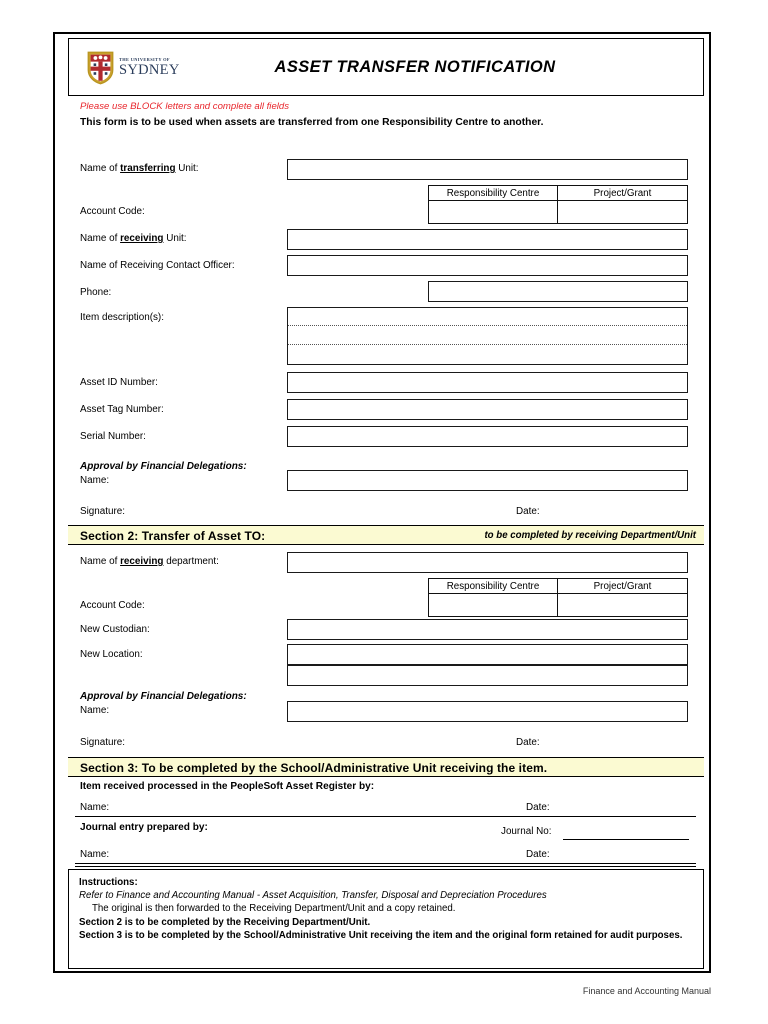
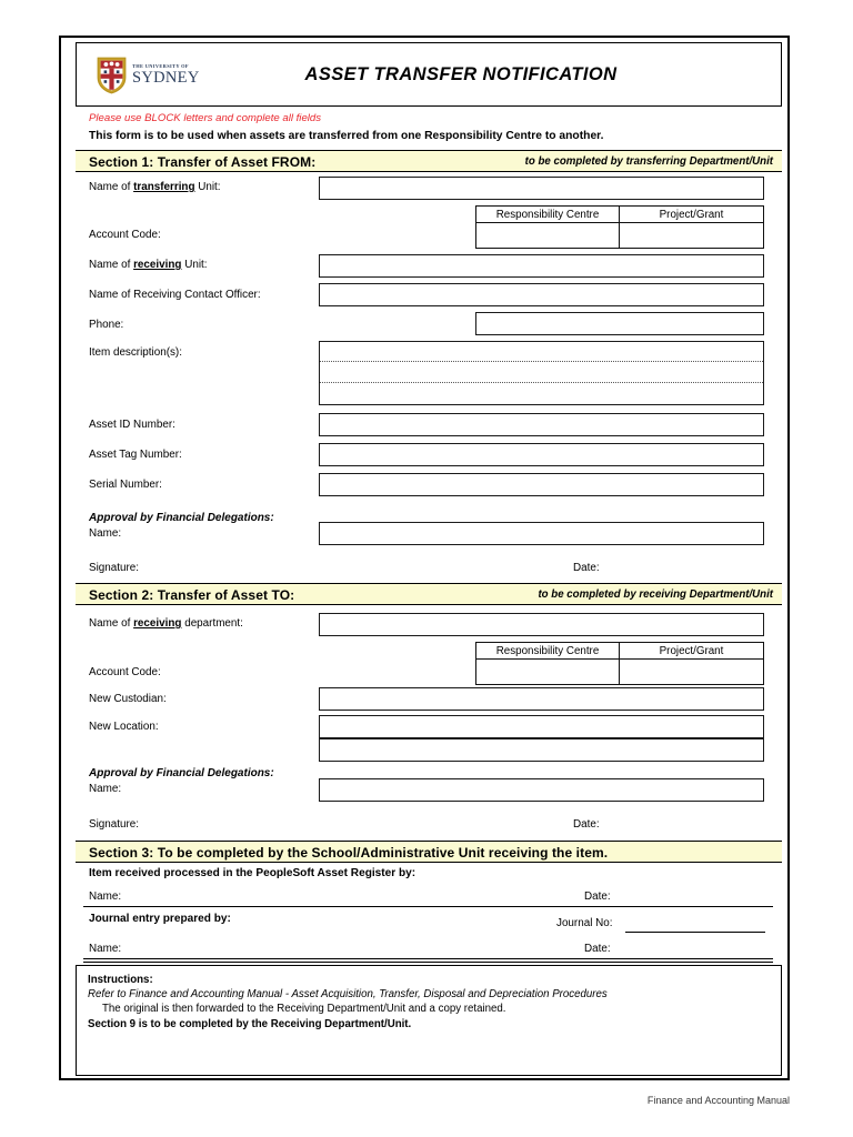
  SYDNEY
  ASSET TRANSFER NOTIFICATION
  Please use BLOCK letters and complete all fields
  This form is to be used when assets are transferred from one Responsibility Centre to another.
+ Section 1: Transfer of Asset FROM:
+ to be completed by transferring Department/Unit
  Name of transferring Unit:
  Responsibility Centre
  Project/Grant
  Account Code:
  Name of receiving Unit:
  Name of Receiving Contact Officer:
  Phone:
  Item description(s):
  Asset ID Number:
  Asset Tag Number:
  Serial Number:
  Approval by Financial Delegations:
  Name:
  Signature:
  Date:
  Section 2: Transfer of Asset TO:
  to be completed by receiving Department/Unit
  Name of receiving department:
  Responsibility Centre
  Project/Grant
  Account Code:
  New Custodian:
  New Location:
  Approval by Financial Delegations:
  Name:
  Signature:
  Date:
  Section 3: To be completed by the School/Administrative Unit receiving the item.
  Item received processed in the PeopleSoft Asset Register by:
  Name:
  Date:
  Journal entry prepared by:
  Journal No:
  Name:
  Date:
  Instructions:
  Refer to Finance and Accounting Manual - Asset Acquisition, Transfer, Disposal and Depreciation Procedures
  The original is then forwarded to the Receiving Department/Unit and a copy retained.
- Section 2 is to be completed by the Receiving Department/Unit.
+ Section 9 is to be completed by the Receiving Department/Unit.
- Section 3 is to be completed by the School/Administrative Unit receiving the item and the original form retained for audit purposes.
  Finance and Accounting Manual
